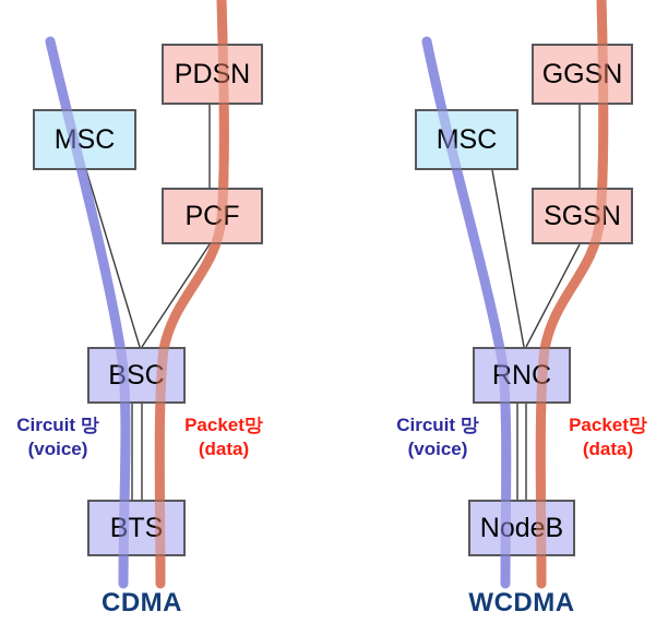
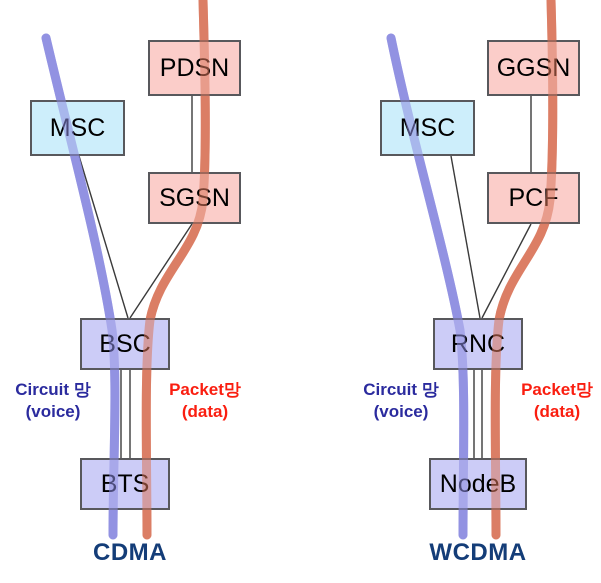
  MSC
  PDSN
- PCF
+ SGSN
  BSC
  BTS
  Circuit 망
  (voice)
  Packet망
  (data)
  CDMA
  MSC
  GGSN
- SGSN
+ PCF
  RNC
  NodeB
  Circuit 망
  (voice)
  Packet망
  (data)
  WCDMA
